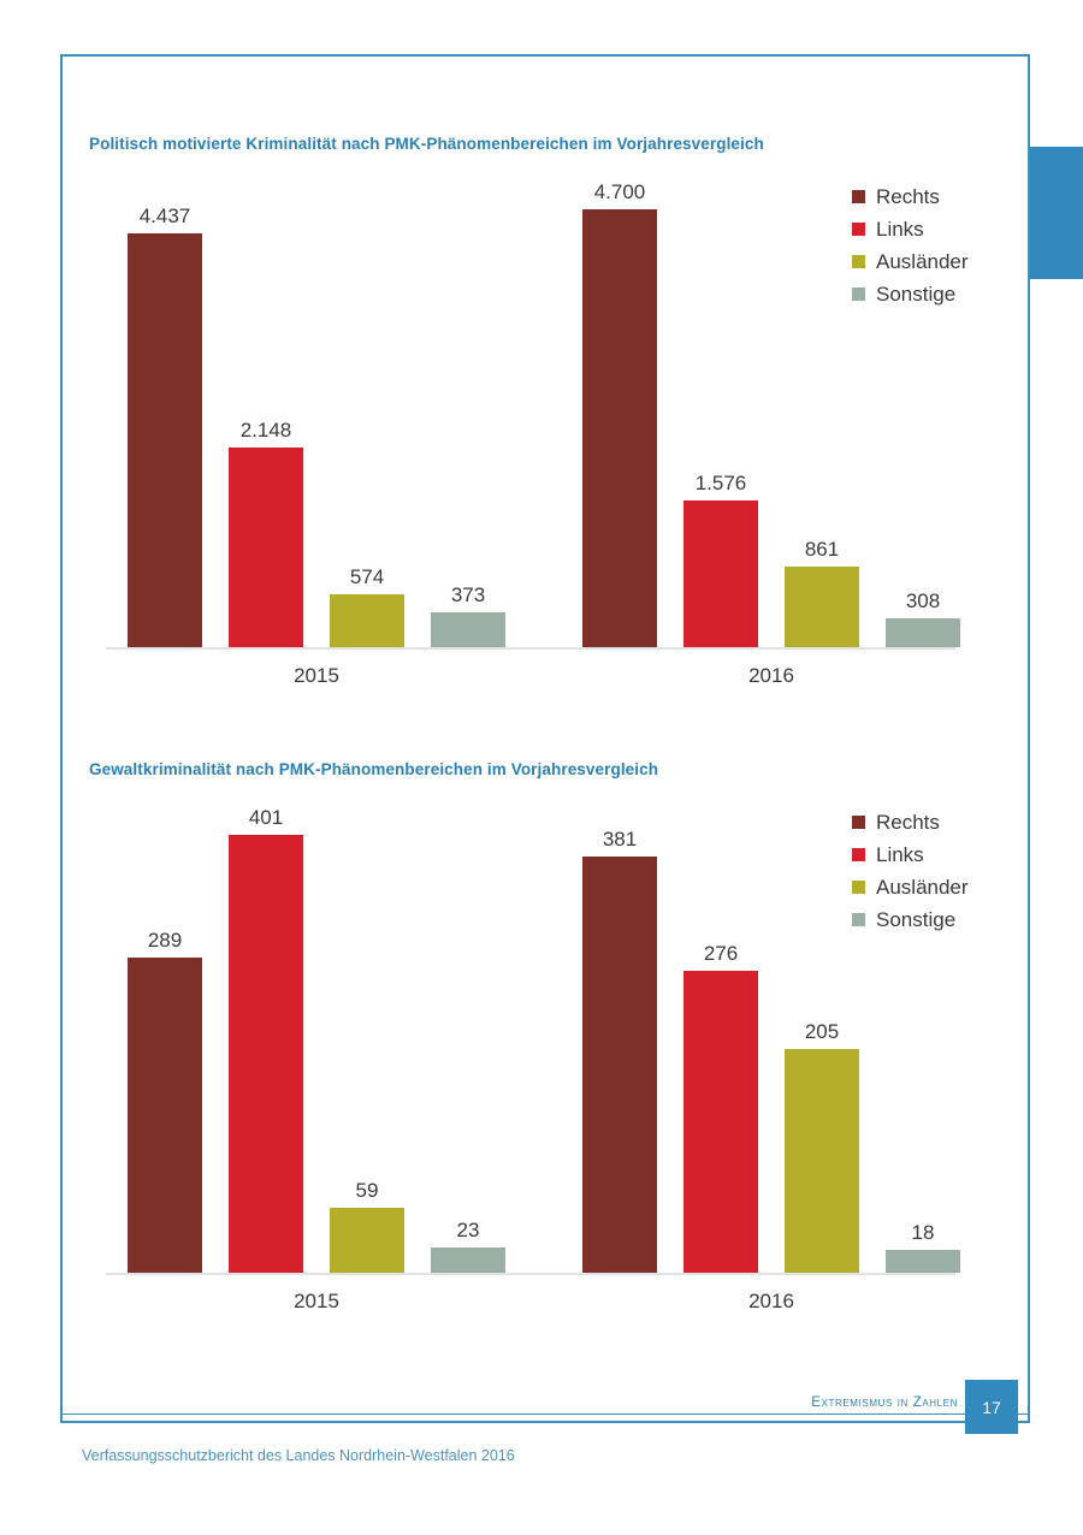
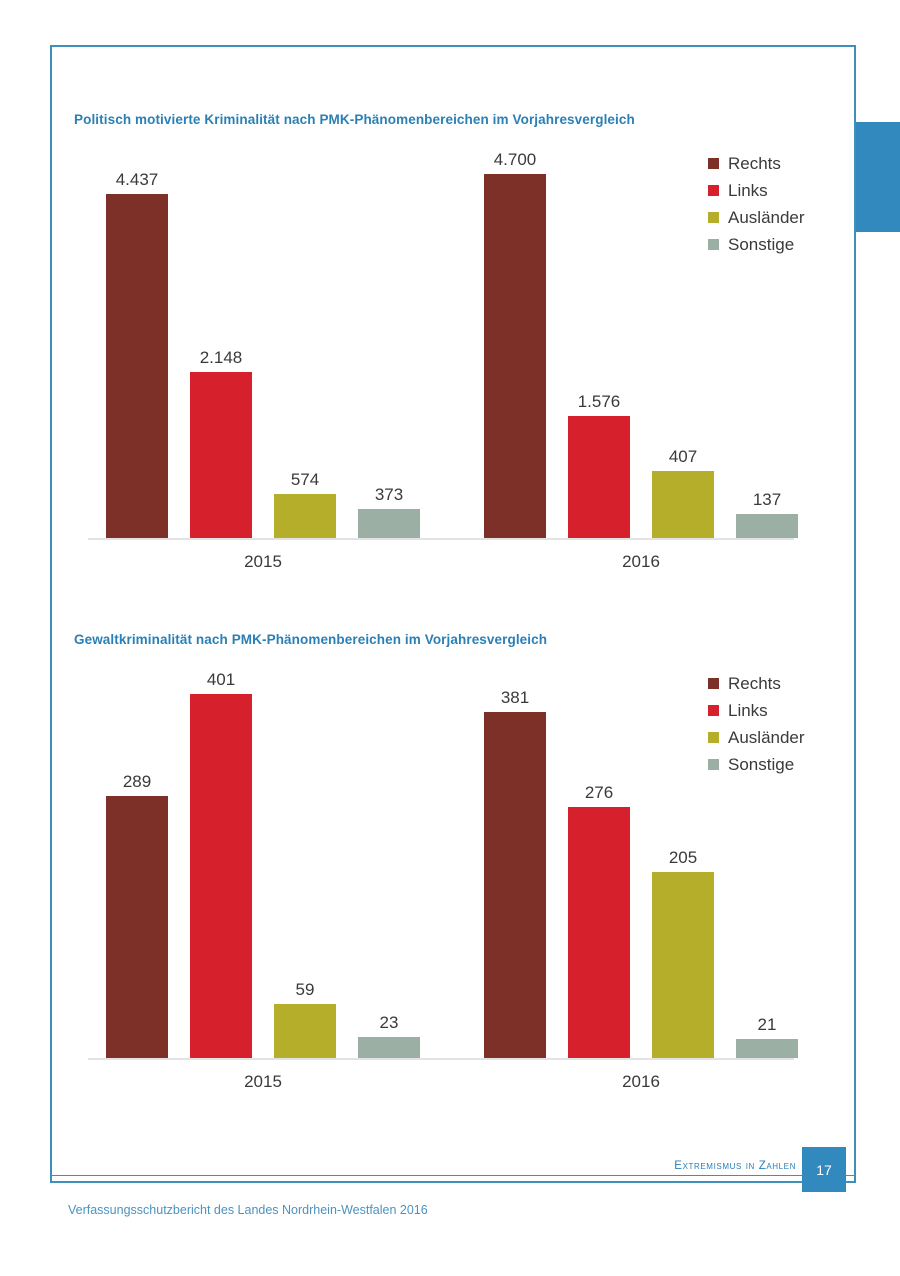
  Politisch motivierte Kriminalität nach PMK-Phänomenbereichen im Vorjahresvergleich
  4.437
  2.148
  574
  373
  2015
  4.700
  1.576
- 861
+ 407
- 308
+ 137
  2016
  Rechts
  Links
  Ausländer
  Sonstige
  Gewaltkriminalität nach PMK-Phänomenbereichen im Vorjahresvergleich
  289
  401
  59
  23
  2015
  381
  276
  205
- 18
+ 21
  2016
  Rechts
  Links
  Ausländer
  Sonstige
  Extremismus in Zahlen
  17
  Verfassungsschutzbericht des Landes Nordrhein-Westfalen 2016
